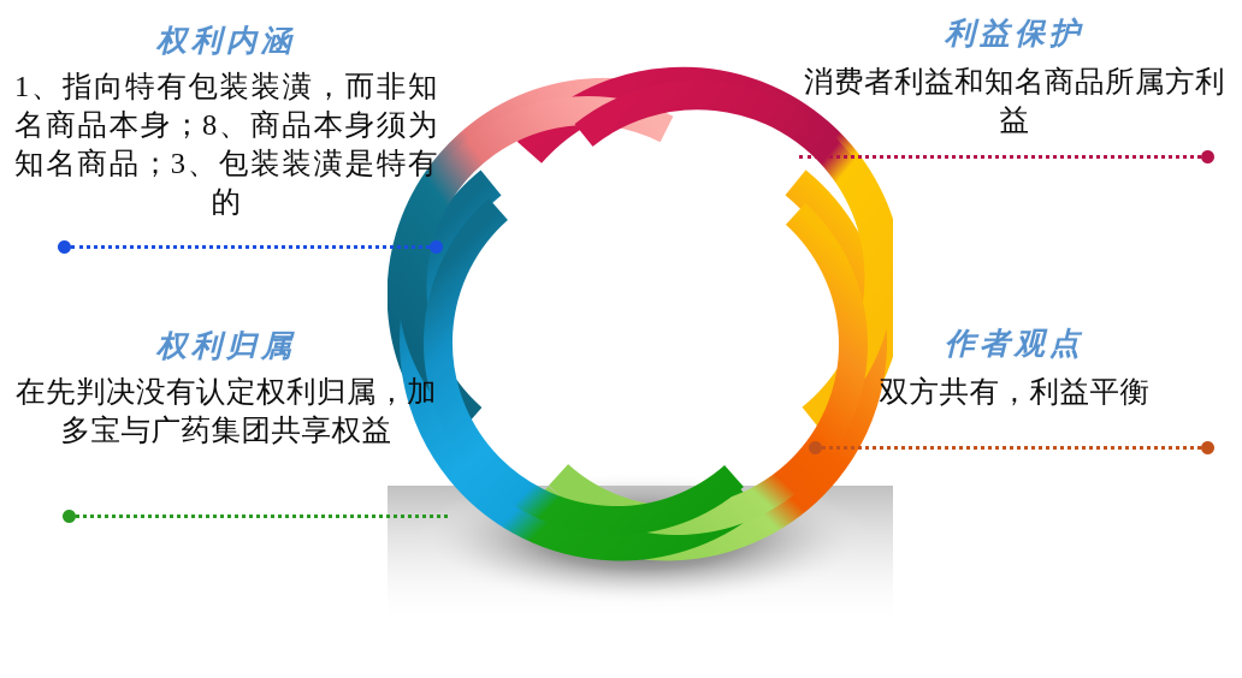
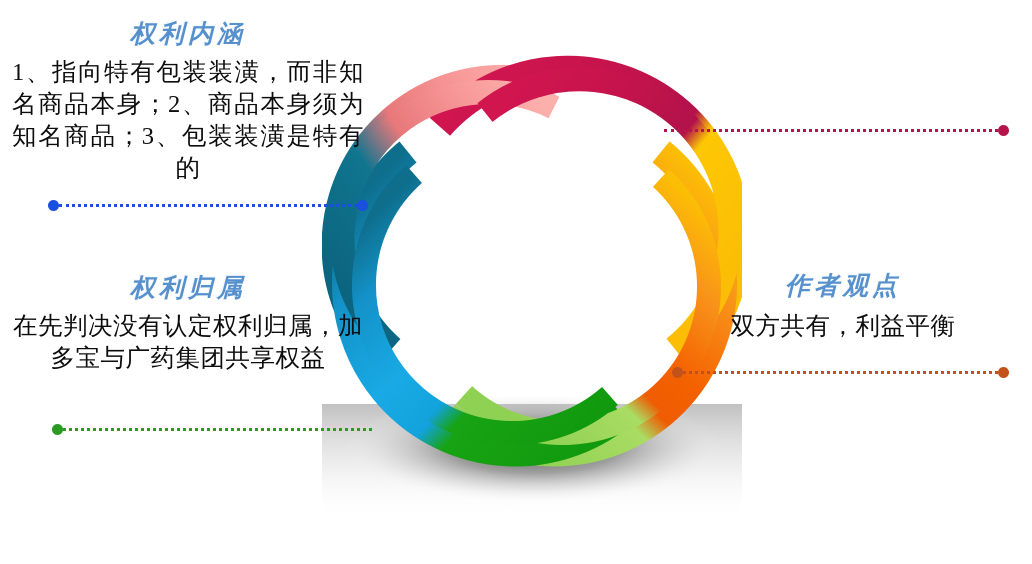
  权利内涵
- 1、指向特有包装装潢，而非知名商品本身；8、商品本身须为知名商品；3、包装装潢是特有的
+ 1、指向特有包装装潢，而非知名商品本身；2、商品本身须为知名商品；3、包装装潢是特有的
- 利益保护
- 消费者利益和知名商品所属方利益
  权利归属
  在先判决没有认定权利归属，加多宝与广药集团共享权益
  作者观点
  双方共有，利益平衡
